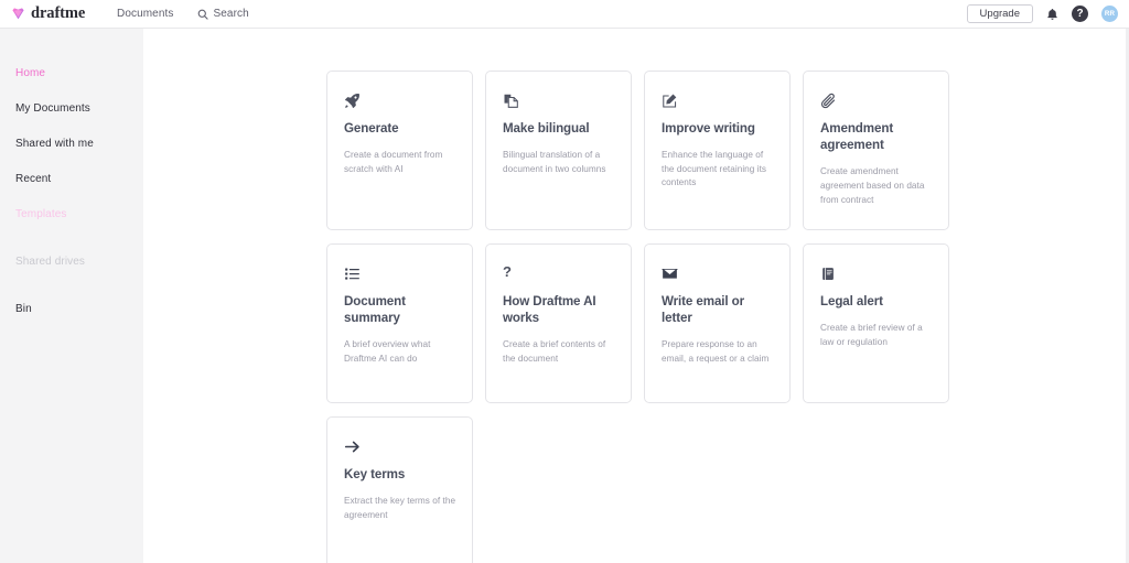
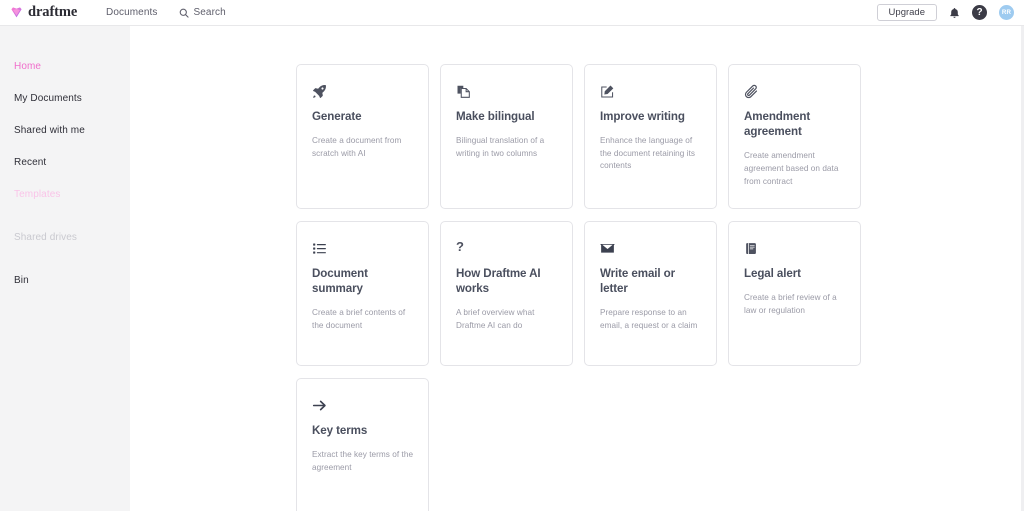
  draftme
  Documents
  Search
  Upgrade
  ?
  Home
  My Documents
  Shared with me
  Recent
  Templates
  Shared drives
  Bin
  Generate
  Create a document from scratch with AI
  Make bilingual
- Bilingual translation of a document in two columns
+ Bilingual translation of a writing in two columns
  Improve writing
  Enhance the language of the document retaining its contents
  Amendment agreement
  Create amendment agreement based on data from contract
  Document summary
- A brief overview what Draftme AI can do
+ Create a brief contents of the document
  ?
  How Draftme AI works
- Create a brief contents of the document
+ A brief overview what Draftme AI can do
  Write email or letter
  Prepare response to an email, a request or a claim
  Legal alert
  Create a brief review of a law or regulation
  Key terms
  Extract the key terms of the agreement
